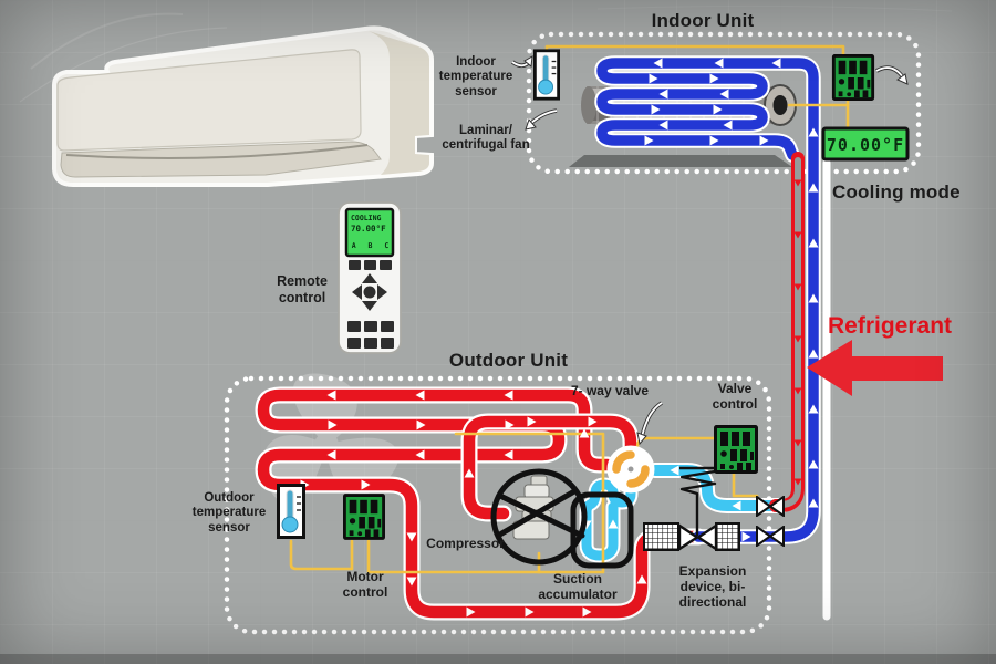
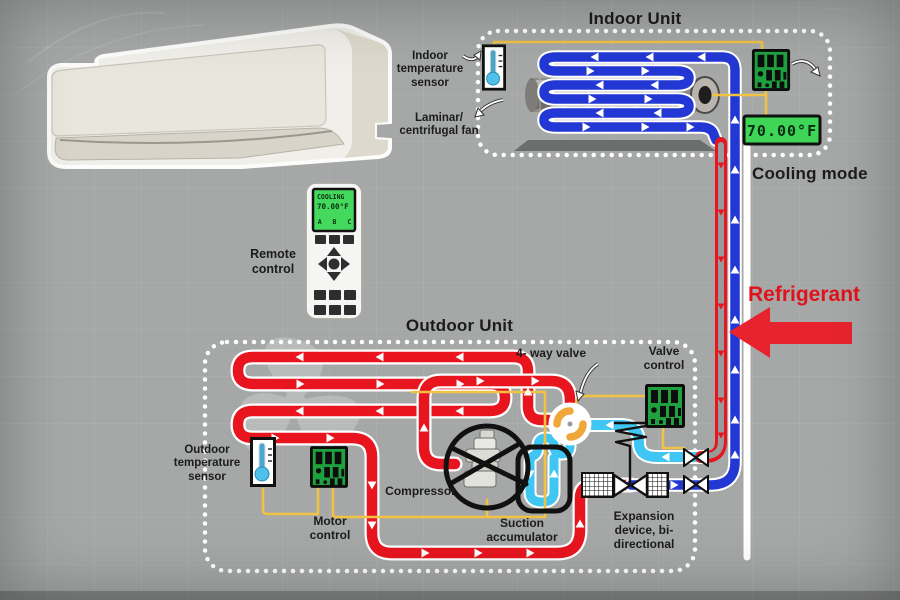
  Indoor Unit
  Indoor temperature sensor
  Laminar/ centrifugal fan
  70.00°F
  Cooling mode
  COOLING
  70.00°F
  A B C
  Remote control
  Refrigerant
  Outdoor Unit
- 7- way valve
+ 4- way valve
  Valve control
  Outdoor temperature sensor
  Motor control
  Compressor
  Suction accumulator
  Expansion device, bi-directional
